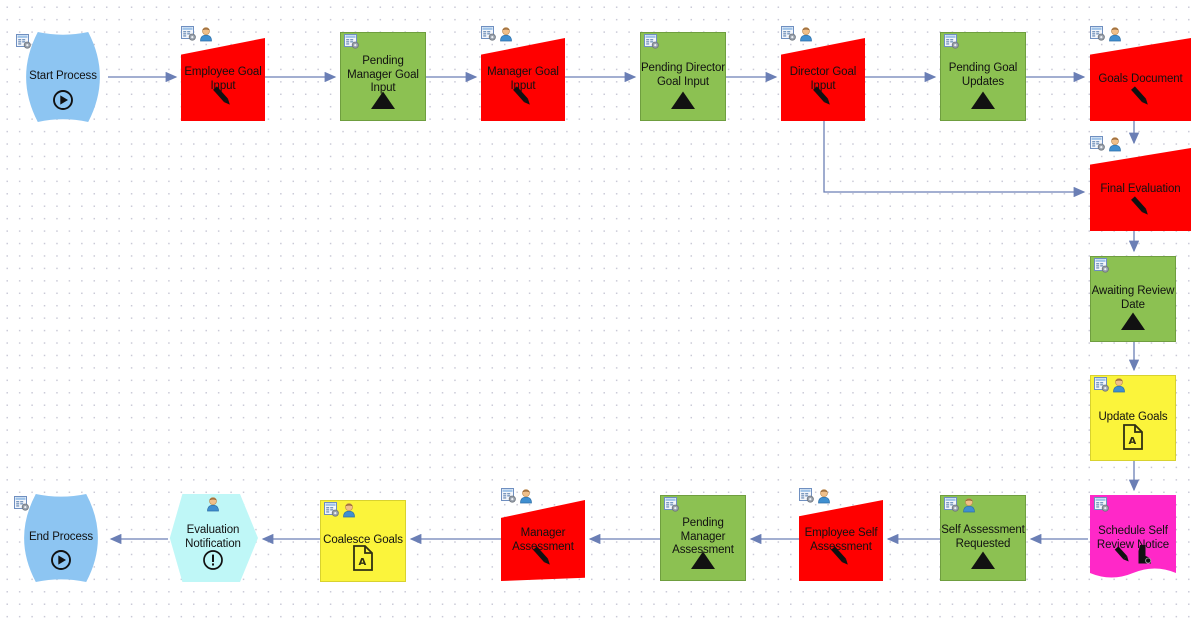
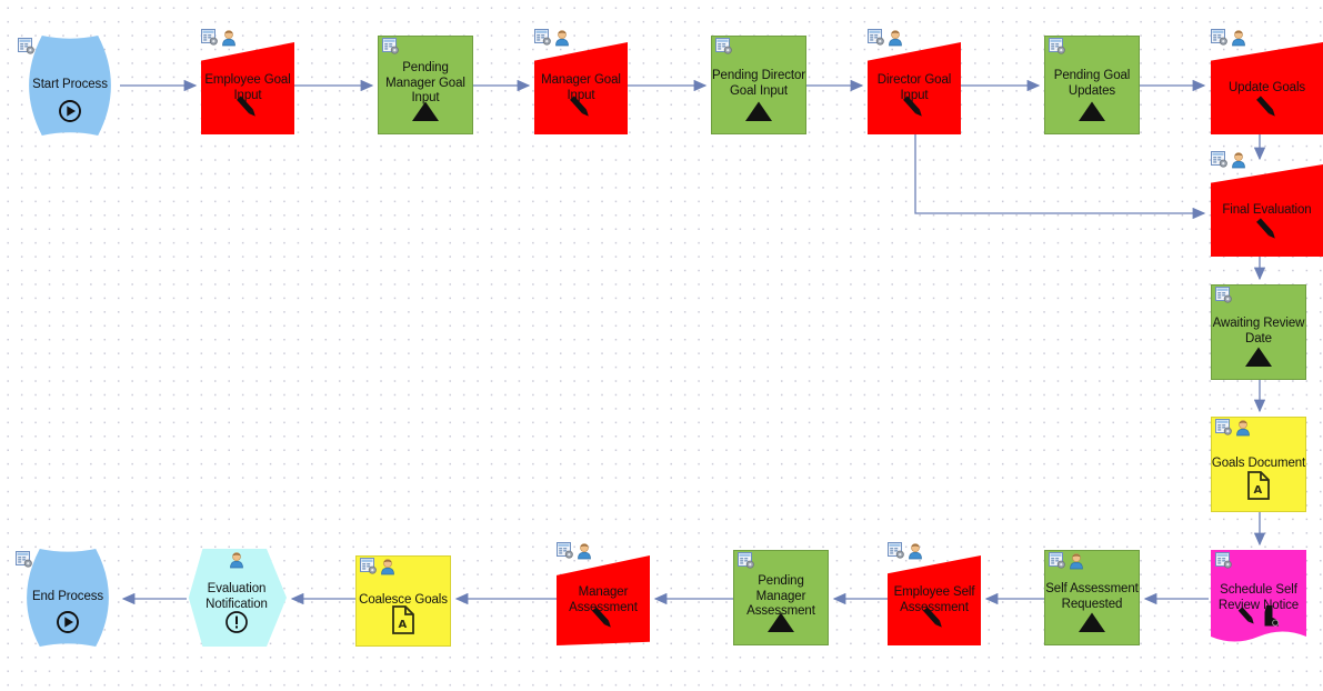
  Start Process
  Employee Goal
  Input
  Pending
  Manager Goal
  Input
  Manager Goal
  Input
  Pending Director
  Goal Input
  Director Goal
  Input
  Pending Goal
  Updates
- Goals Document
+ Update Goals
  Final Evaluation
  Awaiting Review
  Date
- Update Goals
+ Goals Document
  A
  Schedule Self
  Review Notice
  Self Assessment
  Requested
  Employee Self
  Assessment
  Pending
  Manager
  Assessment
  Manager
  Assessment
  Coalesce Goals
  A
  Evaluation
  Notification
  End Process
